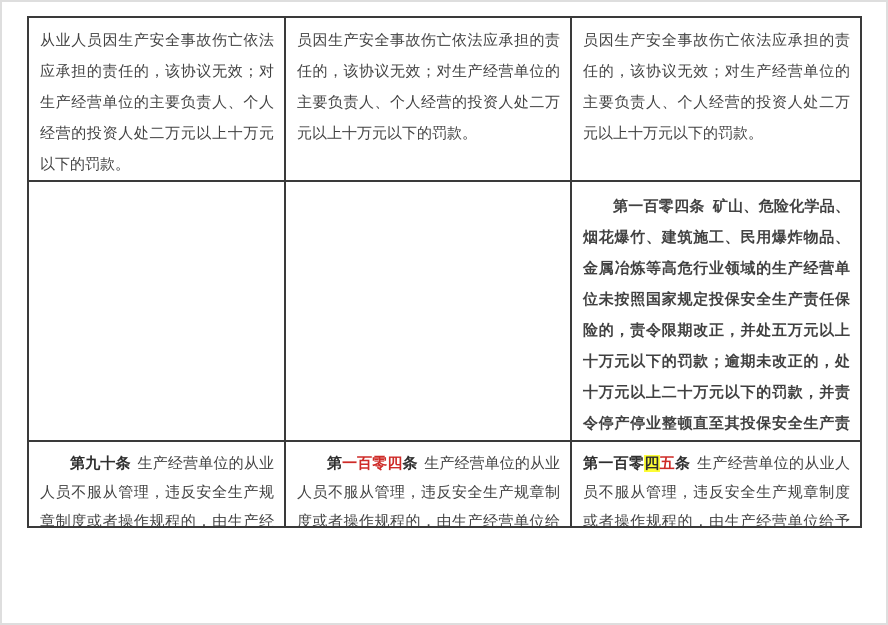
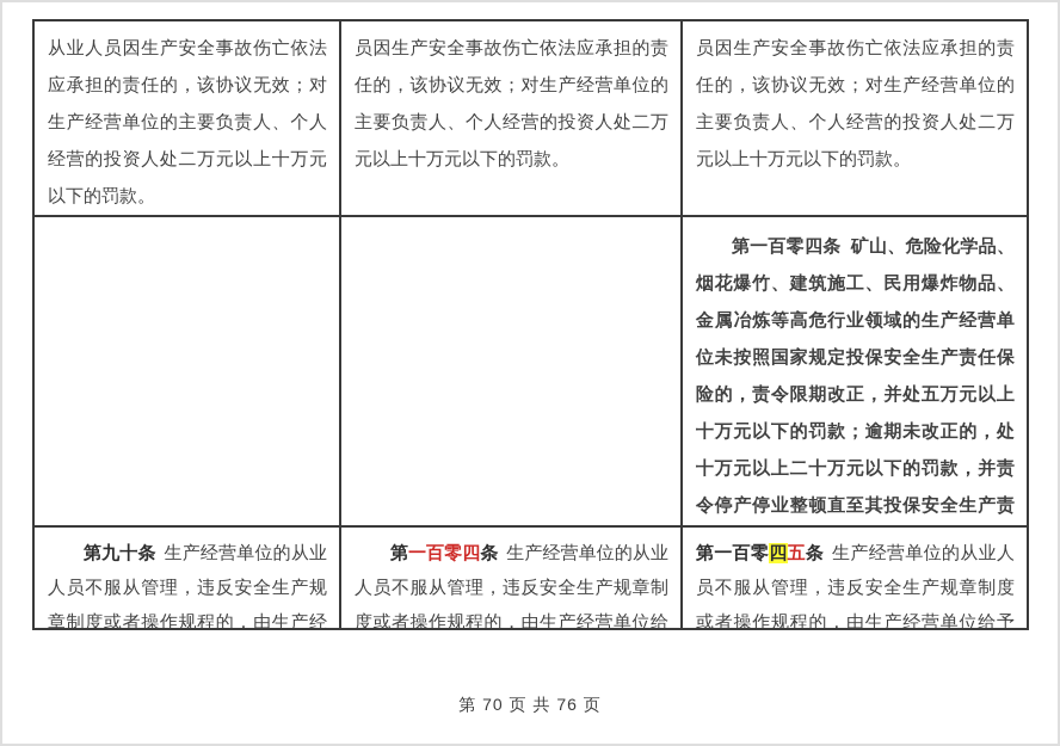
  从业人员因生产安全事故伤亡依法应承担的责任的，该协议无效；对生产经营单位的主要负责人、个人经营的投资人处二万元以上十万元以下的罚款。
  员因生产安全事故伤亡依法应承担的责任的，该协议无效；对生产经营单位的主要负责人、个人经营的投资人处二万元以上十万元以下的罚款。
  员因生产安全事故伤亡依法应承担的责任的，该协议无效；对生产经营单位的主要负责人、个人经营的投资人处二万元以上十万元以下的罚款。
  第一百零四条 矿山、危险化学品、烟花爆竹、建筑施工、民用爆炸物品、金属冶炼等高危行业领域的生产经营单位未按照国家规定投保安全生产责任保险的，责令限期改正，并处五万元以上十万元以下的罚款；逾期未改正的，处十万元以上二十万元以下的罚款，并责令停产停业整顿直至其投保安全生产责
  第九十条 生产经营单位的从业人员不服从管理，违反安全生产规章制度或者操作规程的，由生产经
  第一百零四条 生产经营单位的从业人员不服从管理，违反安全生产规章制度或者操作规程的，由生产经营单位给
  第一百零四五条 生产经营单位的从业人员不服从管理，违反安全生产规章制度或者操作规程的，由生产经营单位给予
+ 第 70 页 共 76 页
